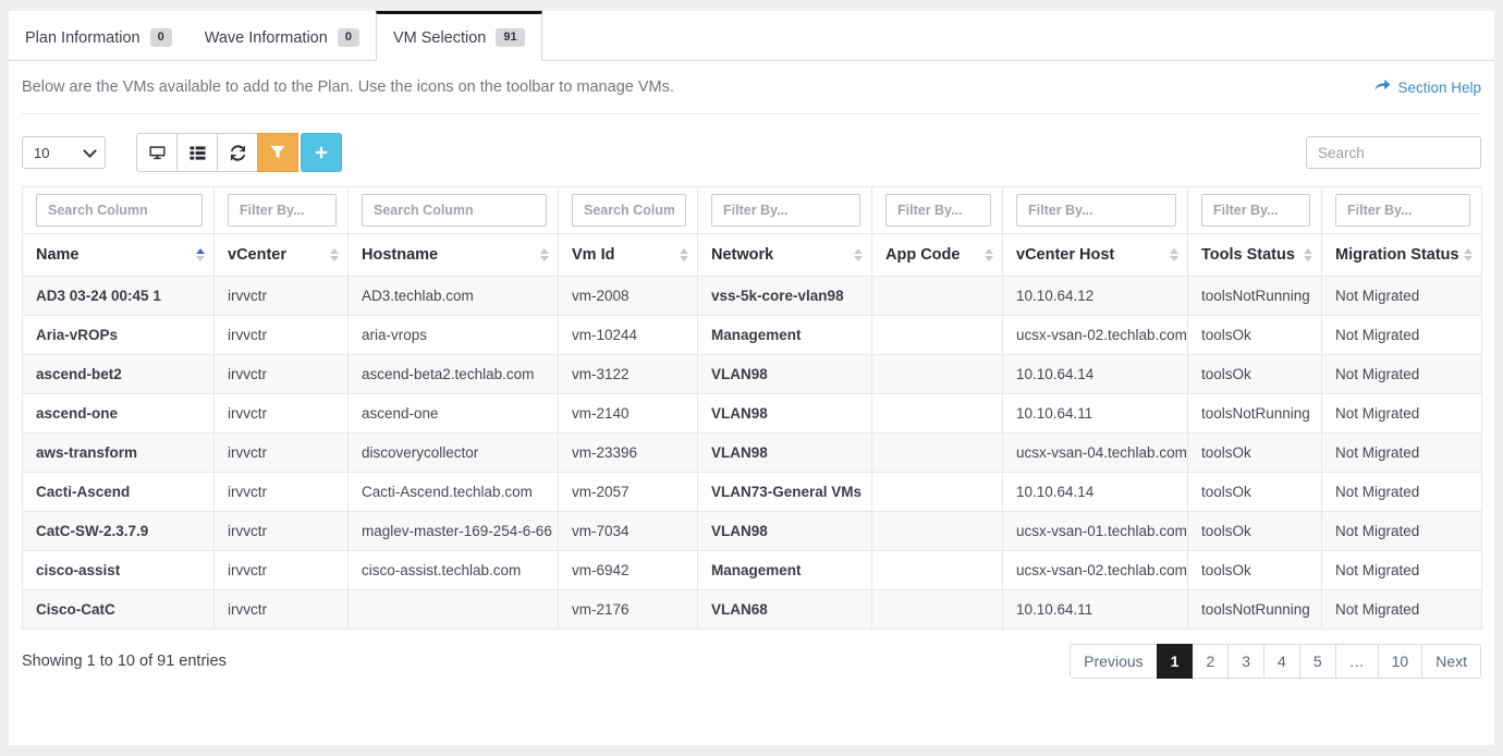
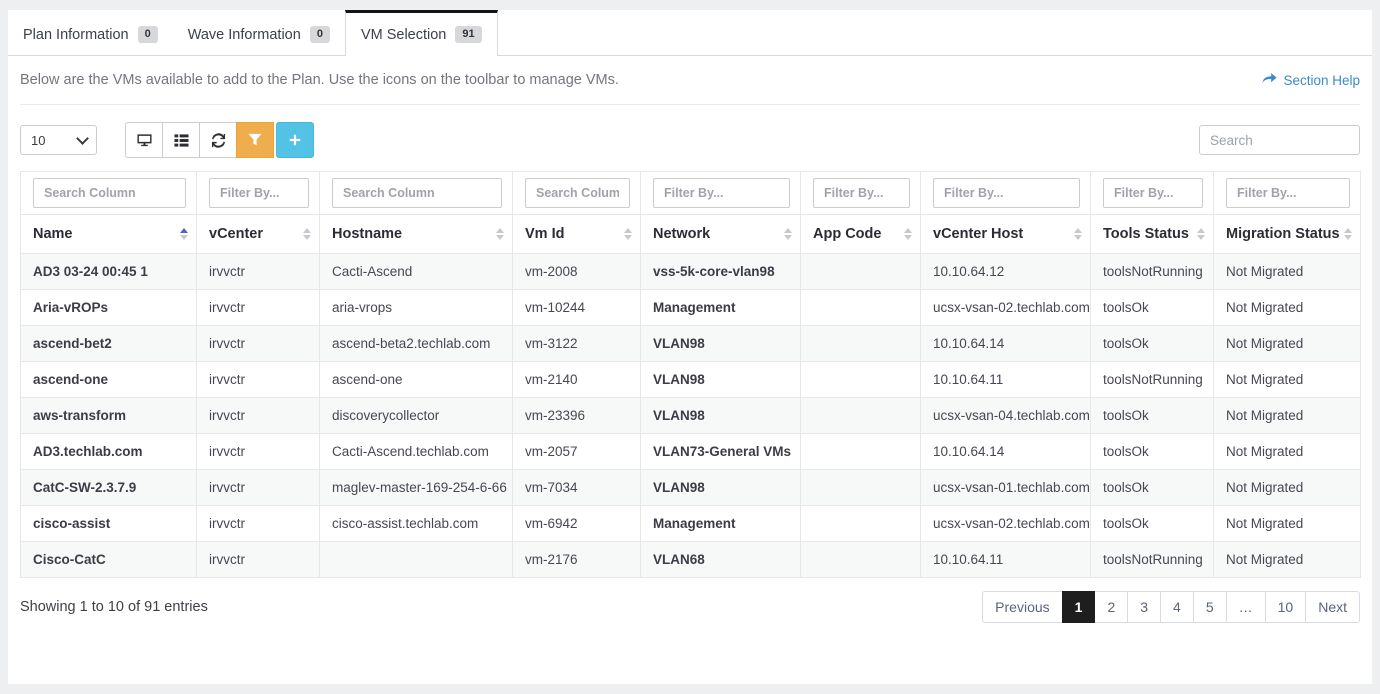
  Plan Information
  0
  Wave Information
  0
  VM Selection
  91
  Below are the VMs available to add to the Plan. Use the icons on the toolbar to manage VMs.
  Section Help
  10
  Search
  Search Column	Filter By...	Search Column	Search Colum	Filter By...	Filter By...	Filter By...	Filter By...	Filter By...
  Name	vCenter	Hostname	Vm Id	Network	App Code	vCenter Host	Tools Status	Migration Status
- AD3 03-24 00:45 1	irvvctr	AD3.techlab.com	vm-2008	vss-5k-core-vlan98		10.10.64.12	toolsNotRunning	Not Migrated
+ AD3 03-24 00:45 1	irvvctr	Cacti-Ascend	vm-2008	vss-5k-core-vlan98		10.10.64.12	toolsNotRunning	Not Migrated
  Aria-vROPs	irvvctr	aria-vrops	vm-10244	Management		ucsx-vsan-02.techlab.com	toolsOk	Not Migrated
  ascend-bet2	irvvctr	ascend-beta2.techlab.com	vm-3122	VLAN98		10.10.64.14	toolsOk	Not Migrated
  ascend-one	irvvctr	ascend-one	vm-2140	VLAN98		10.10.64.11	toolsNotRunning	Not Migrated
  aws-transform	irvvctr	discoverycollector	vm-23396	VLAN98		ucsx-vsan-04.techlab.com	toolsOk	Not Migrated
- Cacti-Ascend	irvvctr	Cacti-Ascend.techlab.com	vm-2057	VLAN73-General VMs		10.10.64.14	toolsOk	Not Migrated
+ AD3.techlab.com	irvvctr	Cacti-Ascend.techlab.com	vm-2057	VLAN73-General VMs		10.10.64.14	toolsOk	Not Migrated
  CatC-SW-2.3.7.9	irvvctr	maglev-master-169-254-6-66	vm-7034	VLAN98		ucsx-vsan-01.techlab.com	toolsOk	Not Migrated
  cisco-assist	irvvctr	cisco-assist.techlab.com	vm-6942	Management		ucsx-vsan-02.techlab.com	toolsOk	Not Migrated
  Cisco-CatC	irvvctr		vm-2176	VLAN68		10.10.64.11	toolsNotRunning	Not Migrated
  Showing 1 to 10 of 91 entries
  Previous
  1
  2
  3
  4
  5
  …
  10
  Next
